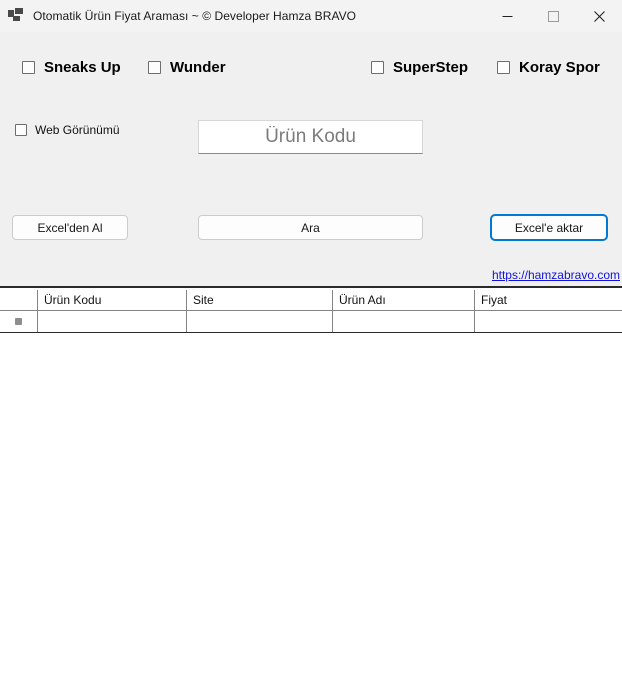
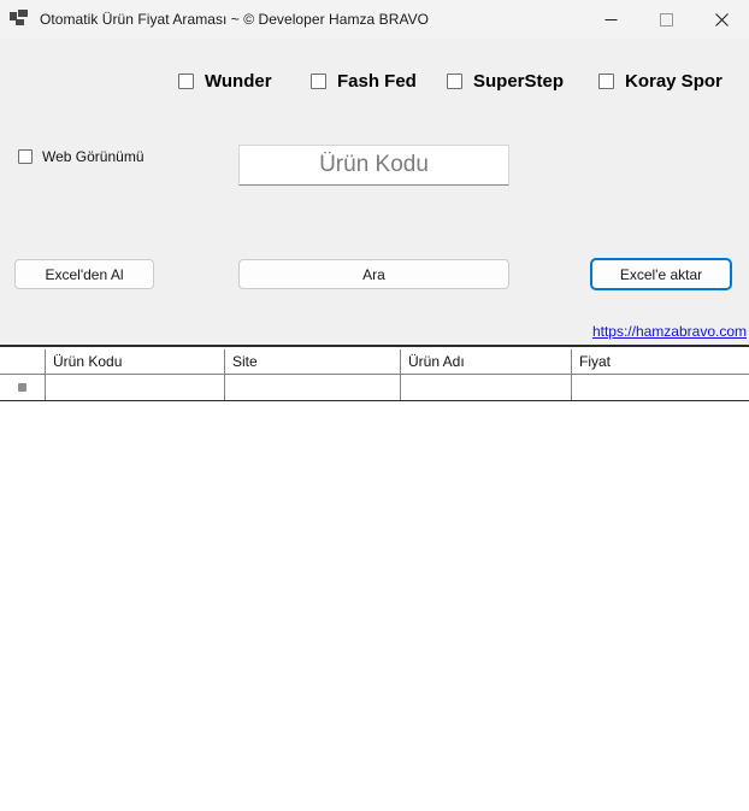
  Otomatik Ürün Fiyat Araması ~ © Developer Hamza BRAVO
- Sneaks Up
  Wunder
+ Fash Fed
  SuperStep
  Koray Spor
  Web Görünümü
  Ürün Kodu
  Excel'den Al
  Ara
  Excel'e aktar
  https://hamzabravo.com
  Ürün Kodu
  Site
  Ürün Adı
  Fiyat
